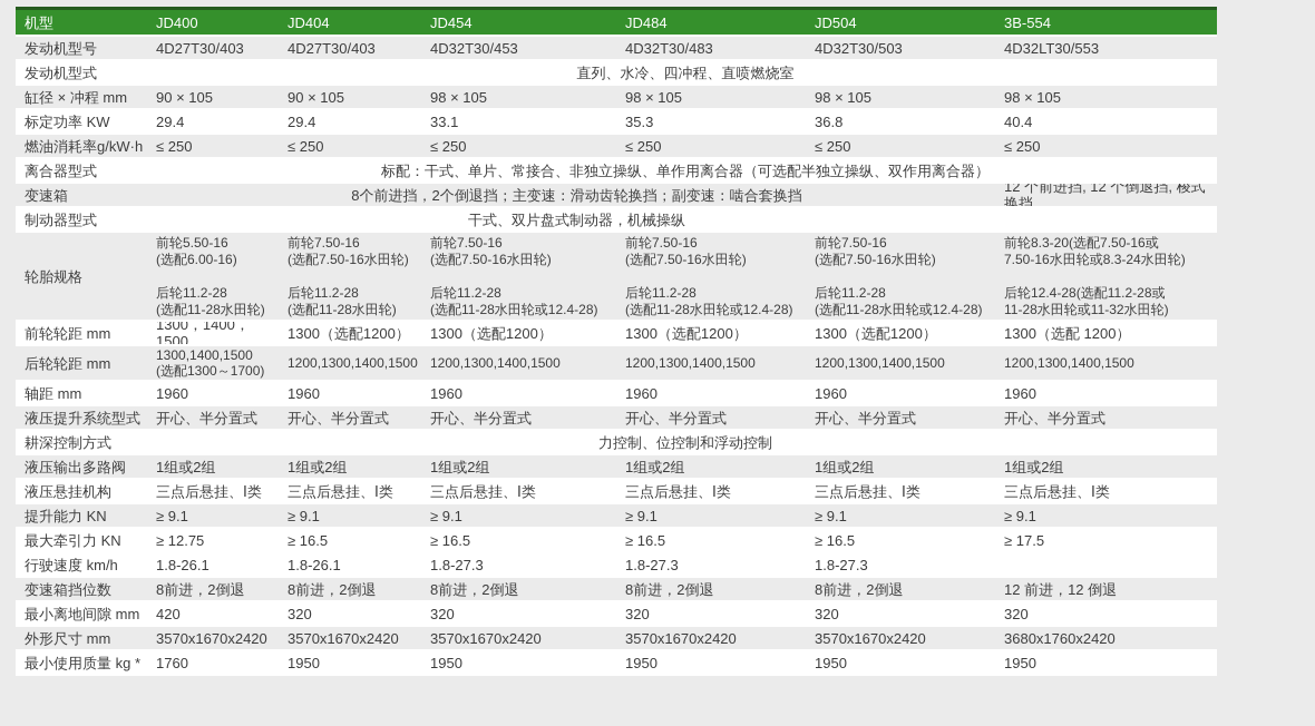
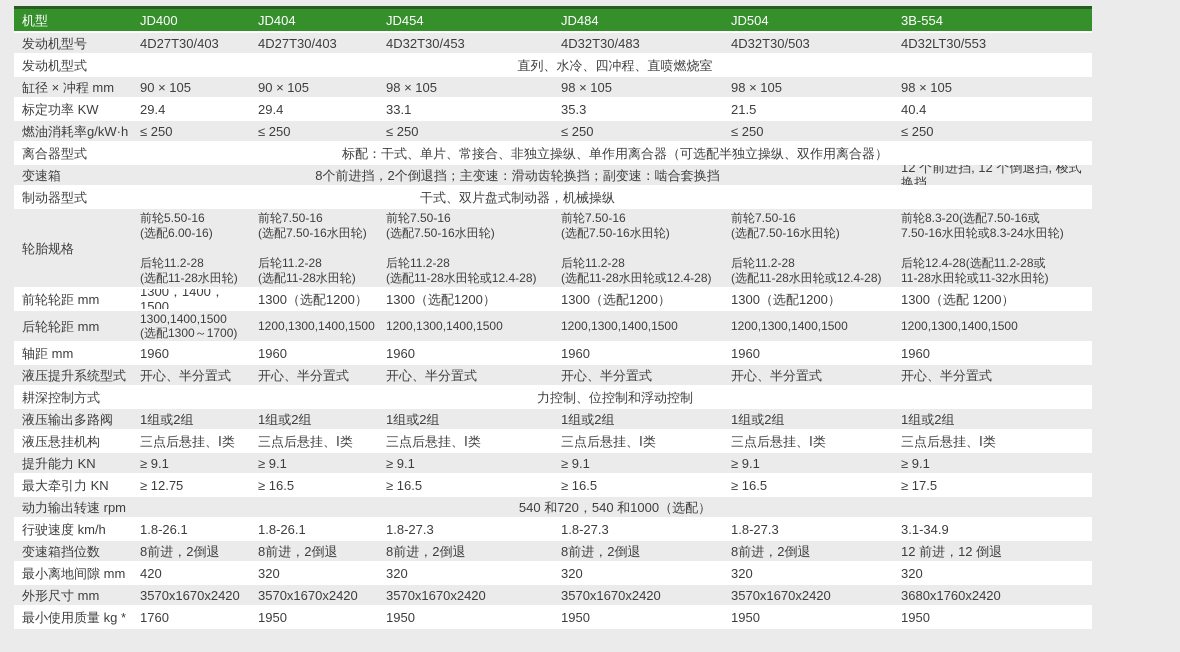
  机型
  JD400
  JD404
  JD454
  JD484
  JD504
  3B-554
  发动机型号
  4D27T30/403
  4D27T30/403
  4D32T30/453
  4D32T30/483
  4D32T30/503
  4D32LT30/553
  发动机型式
  直列、水冷、四冲程、直喷燃烧室
  缸径 × 冲程 mm
  90 × 105
  90 × 105
  98 × 105
  98 × 105
  98 × 105
  98 × 105
  标定功率 KW
  29.4
  29.4
  33.1
  35.3
- 36.8
+ 21.5
  40.4
  燃油消耗率g/kW·h
  ≤ 250
  ≤ 250
  ≤ 250
  ≤ 250
  ≤ 250
  ≤ 250
  离合器型式
  标配：干式、单片、常接合、非独立操纵、单作用离合器（可选配半独立操纵、双作用离合器）
  变速箱
  8个前进挡，2个倒退挡；主变速：滑动齿轮换挡；副变速：啮合套换挡
  12 个前进挡, 12 个倒退挡, 梭式换挡
  制动器型式
  干式、双片盘式制动器，机械操纵
  轮胎规格
  前轮5.50-16
  (选配6.00-16)
  后轮11.2-28
  (选配11-28水田轮)
  前轮7.50-16
  (选配7.50-16水田轮)
  后轮11.2-28
  (选配11-28水田轮)
  前轮7.50-16
  (选配7.50-16水田轮)
  后轮11.2-28
  (选配11-28水田轮或12.4-28)
  前轮7.50-16
  (选配7.50-16水田轮)
  后轮11.2-28
  (选配11-28水田轮或12.4-28)
  前轮7.50-16
  (选配7.50-16水田轮)
  后轮11.2-28
  (选配11-28水田轮或12.4-28)
  前轮8.3-20(选配7.50-16或
  7.50-16水田轮或8.3-24水田轮)
  后轮12.4-28(选配11.2-28或
  11-28水田轮或11-32水田轮)
  前轮轮距 mm
  1300，1400，1500
  1300（选配1200）
  1300（选配1200）
  1300（选配1200）
  1300（选配1200）
  1300（选配 1200）
  后轮轮距 mm
  1300,1400,1500
  (选配1300～1700)
  1200,1300,1400,1500
  1200,1300,1400,1500
  1200,1300,1400,1500
  1200,1300,1400,1500
  1200,1300,1400,1500
  轴距 mm
  1960
  1960
  1960
  1960
  1960
  1960
  液压提升系统型式
  开心、半分置式
  开心、半分置式
  开心、半分置式
  开心、半分置式
  开心、半分置式
  开心、半分置式
  耕深控制方式
  力控制、位控制和浮动控制
  液压输出多路阀
  1组或2组
  1组或2组
  1组或2组
  1组或2组
  1组或2组
  1组或2组
  液压悬挂机构
  三点后悬挂、Ⅰ类
  三点后悬挂、Ⅰ类
  三点后悬挂、Ⅰ类
  三点后悬挂、Ⅰ类
  三点后悬挂、Ⅰ类
  三点后悬挂、Ⅰ类
  提升能力 KN
  ≥ 9.1
  ≥ 9.1
  ≥ 9.1
  ≥ 9.1
  ≥ 9.1
  ≥ 9.1
  最大牵引力 KN
  ≥ 12.75
  ≥ 16.5
  ≥ 16.5
  ≥ 16.5
  ≥ 16.5
  ≥ 17.5
+ 动力输出转速 rpm
+ 540 和720，540 和1000（选配）
  行驶速度 km/h
  1.8-26.1
  1.8-26.1
  1.8-27.3
  1.8-27.3
  1.8-27.3
+ 3.1-34.9
  变速箱挡位数
  8前进，2倒退
  8前进，2倒退
  8前进，2倒退
  8前进，2倒退
  8前进，2倒退
  12 前进，12 倒退
  最小离地间隙 mm
  420
  320
  320
  320
  320
  320
  外形尺寸 mm
  3570x1670x2420
  3570x1670x2420
  3570x1670x2420
  3570x1670x2420
  3570x1670x2420
  3680x1760x2420
  最小使用质量 kg *
  1760
  1950
  1950
  1950
  1950
  1950
